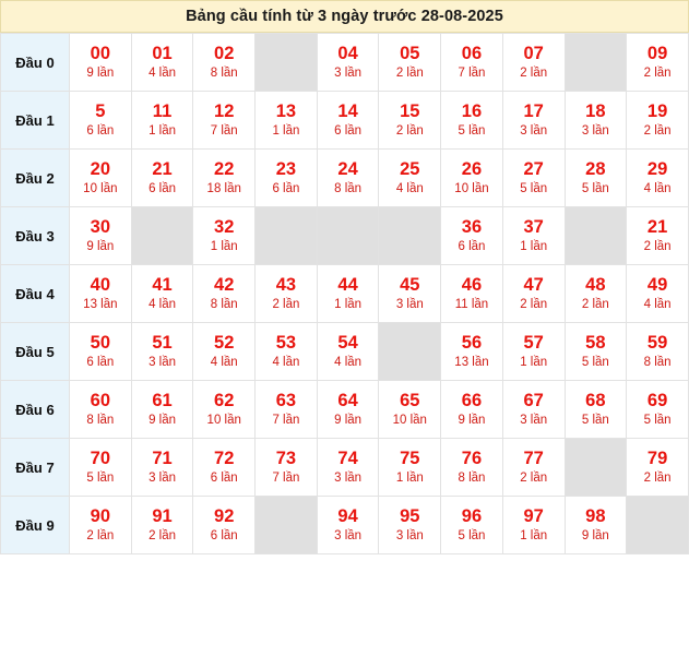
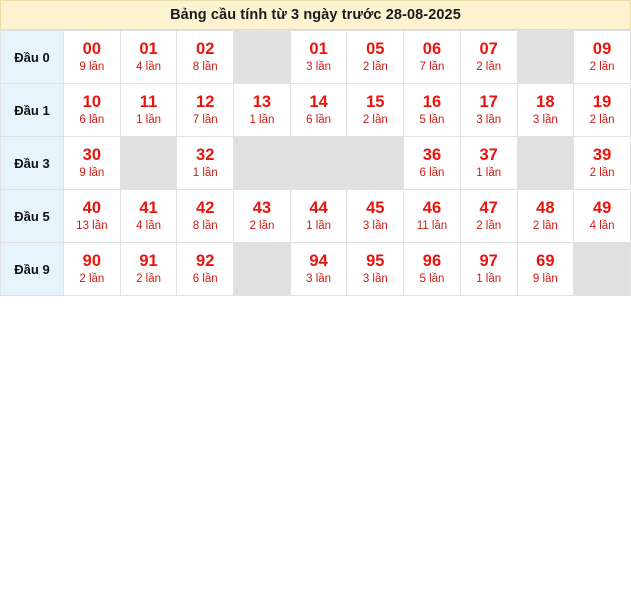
  Bảng cầu tính từ 3 ngày trước 28-08-2025
- Đầu 0	009 lần	014 lần	028 lần		043 lần	052 lần	067 lần	072 lần		092 lần
+ Đầu 0	009 lần	014 lần	028 lần		013 lần	052 lần	067 lần	072 lần		092 lần
- Đầu 1	56 lần	111 lần	127 lần	131 lần	146 lần	152 lần	165 lần	173 lần	183 lần	192 lần
+ Đầu 1	106 lần	111 lần	127 lần	131 lần	146 lần	152 lần	165 lần	173 lần	183 lần	192 lần
- Đầu 2	2010 lần	216 lần	2218 lần	236 lần	248 lần	254 lần	2610 lần	275 lần	285 lần	294 lần
- Đầu 3	309 lần		321 lần				366 lần	371 lần		212 lần
+ Đầu 3	309 lần		321 lần				366 lần	371 lần		392 lần
- Đầu 4	4013 lần	414 lần	428 lần	432 lần	441 lần	453 lần	4611 lần	472 lần	482 lần	494 lần
+ Đầu 5	4013 lần	414 lần	428 lần	432 lần	441 lần	453 lần	4611 lần	472 lần	482 lần	494 lần
- Đầu 5	506 lần	513 lần	524 lần	534 lần	544 lần		5613 lần	571 lần	585 lần	598 lần
- Đầu 6	608 lần	619 lần	6210 lần	637 lần	649 lần	6510 lần	669 lần	673 lần	685 lần	695 lần
- Đầu 7	705 lần	713 lần	726 lần	737 lần	743 lần	751 lần	768 lần	772 lần		792 lần
- Đầu 9	902 lần	912 lần	926 lần		943 lần	953 lần	965 lần	971 lần	989 lần
+ Đầu 9	902 lần	912 lần	926 lần		943 lần	953 lần	965 lần	971 lần	699 lần
